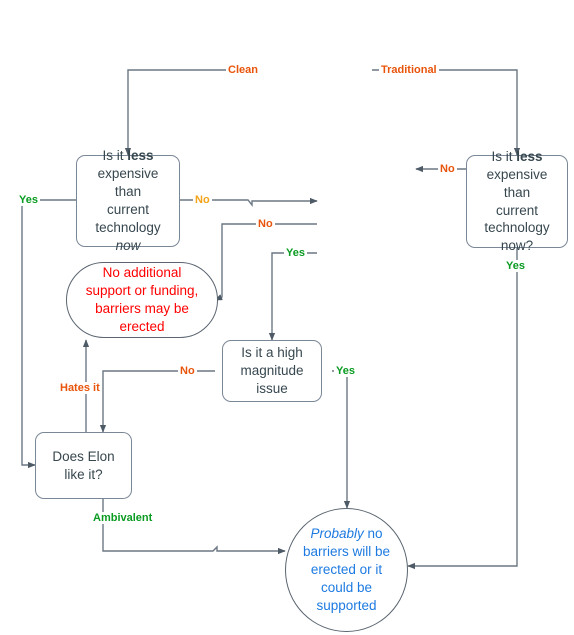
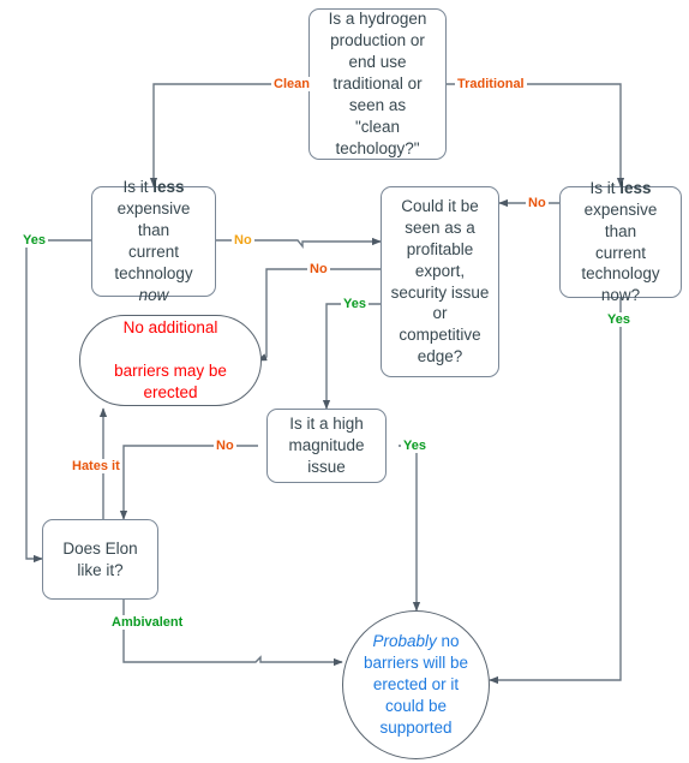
+ Is a hydrogen
+ production or
+ end use
+ traditional or
+ seen as
+ "clean
+ techology?"
  Is it less
  expensive than
  current
  technology
  now
+ Could it be
+ seen as a
+ profitable
+ export,
+ security issue
+ or
+ competitive
+ edge?
  Is it less
  expensive than
  current
  technology
  now?
  No additional
- support or funding,
  barriers may be
  erected
  Is it a high
  magnitude
  issue
  Does Elon
  like it?
  Probably no
  barriers will be
  erected or it
  could be
  supported
  Clean
  Traditional
  Yes
  No
  No
  Yes
  No
  Yes
  No
  Yes
  Hates it
  Ambivalent
